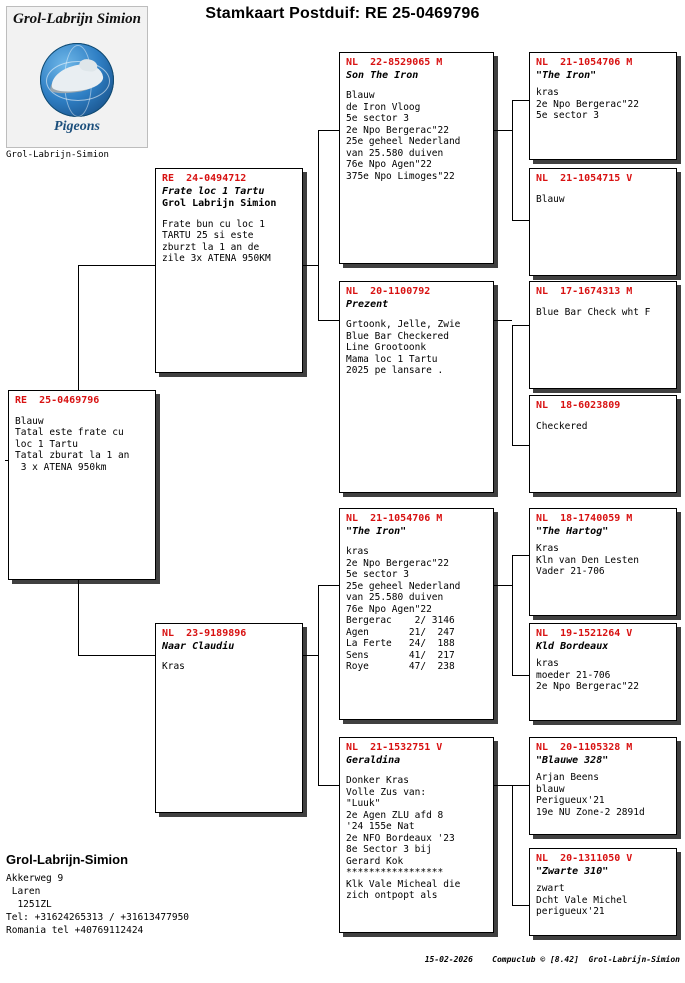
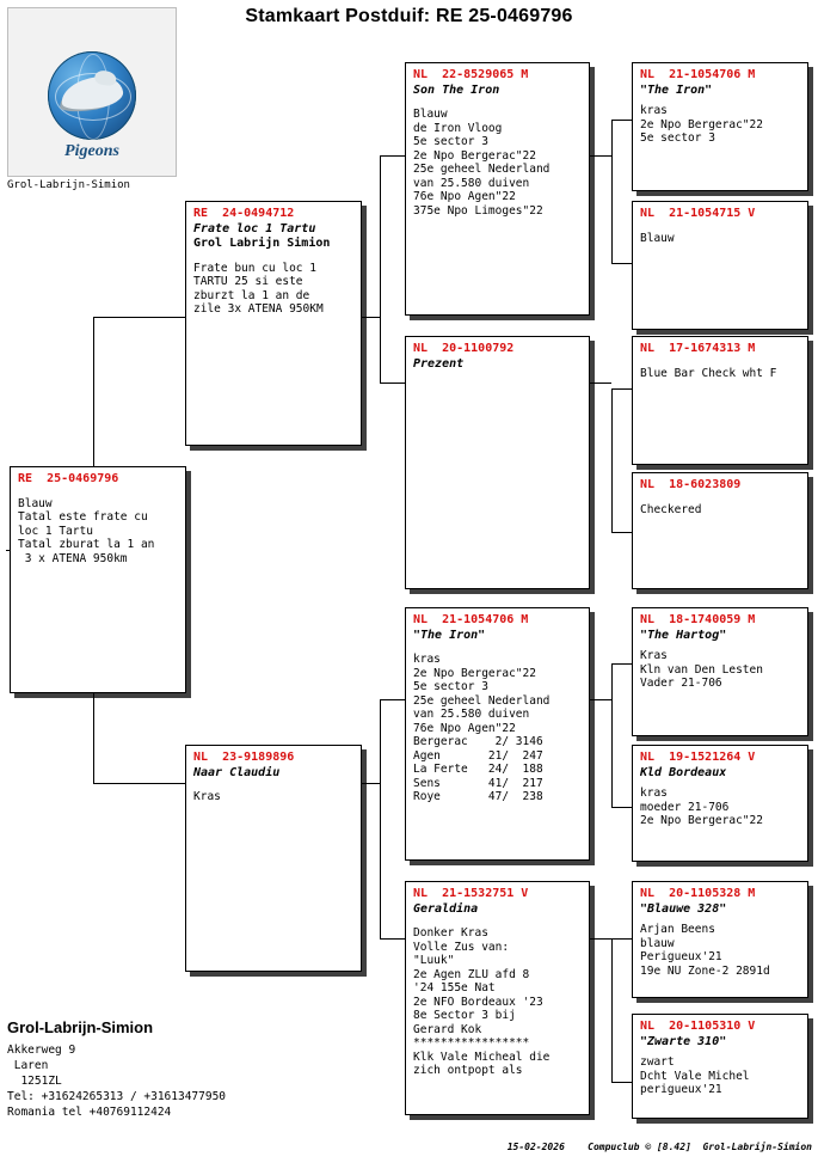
  Stamkaart Postduif: RE 25-0469796
- Grol-Labrijn Simion
  Pigeons
  Grol-Labrijn-Simion
  RE 25-0469796
  Blauw
  Tatal este frate cu
  loc 1 Tartu
  Tatal zburat la 1 an
  3 x ATENA 950km
  RE 24-0494712
  Frate loc 1 Tartu
  Grol Labrijn Simion
  Frate bun cu loc 1
  TARTU 25 si este
  zburzt la 1 an de
  zile 3x ATENA 950KM
  NL 23-9189896
  Naar Claudiu
  Kras
  NL 22-8529065 M
  Son The Iron
  Blauw
  de Iron Vloog
  5e sector 3
  2e Npo Bergerac"22
  25e geheel Nederland
  van 25.580 duiven
  76e Npo Agen"22
  375e Npo Limoges"22
  NL 20-1100792
  Prezent
- Grtoonk, Jelle, Zwie
- Blue Bar Checkered
- Line Grootoonk
- Mama loc 1 Tartu
- 2025 pe lansare .
  NL 21-1054706 M
  "The Iron"
  kras
  2e Npo Bergerac"22
  5e sector 3
  25e geheel Nederland
  van 25.580 duiven
  76e Npo Agen"22
  Bergerac 2/ 3146
  Agen 21/ 247
  La Ferte 24/ 188
  Sens 41/ 217
  Roye 47/ 238
  NL 21-1532751 V
  Geraldina
  Donker Kras
  Volle Zus van:
  "Luuk"
  2e Agen ZLU afd 8
  '24 155e Nat
  2e NFO Bordeaux '23
  8e Sector 3 bij
  Gerard Kok
  *****************
  Klk Vale Micheal die
  zich ontpopt als
  NL 21-1054706 M
  "The Iron"
  kras
  2e Npo Bergerac"22
  5e sector 3
  NL 21-1054715 V
  Blauw
  NL 17-1674313 M
  Blue Bar Check wht F
  NL 18-6023809
  Checkered
  NL 18-1740059 M
  "The Hartog"
  Kras
  Kln van Den Lesten
  Vader 21-706
  NL 19-1521264 V
  Kld Bordeaux
  kras
  moeder 21-706
  2e Npo Bergerac"22
  NL 20-1105328 M
  "Blauwe 328"
  Arjan Beens
  blauw
  Perigueux'21
  19e NU Zone-2 2891d
- NL 20-1311050 V
+ NL 20-1105310 V
  "Zwarte 310"
  zwart
  Dcht Vale Michel
  perigueux'21
  Grol-Labrijn-Simion
  Akkerweg 9
  Laren
  1251ZL
  Tel: +31624265313 / +31613477950
  Romania tel +40769112424
  15-02-2026 Compuclub © [8.42] Grol-Labrijn-Simion
